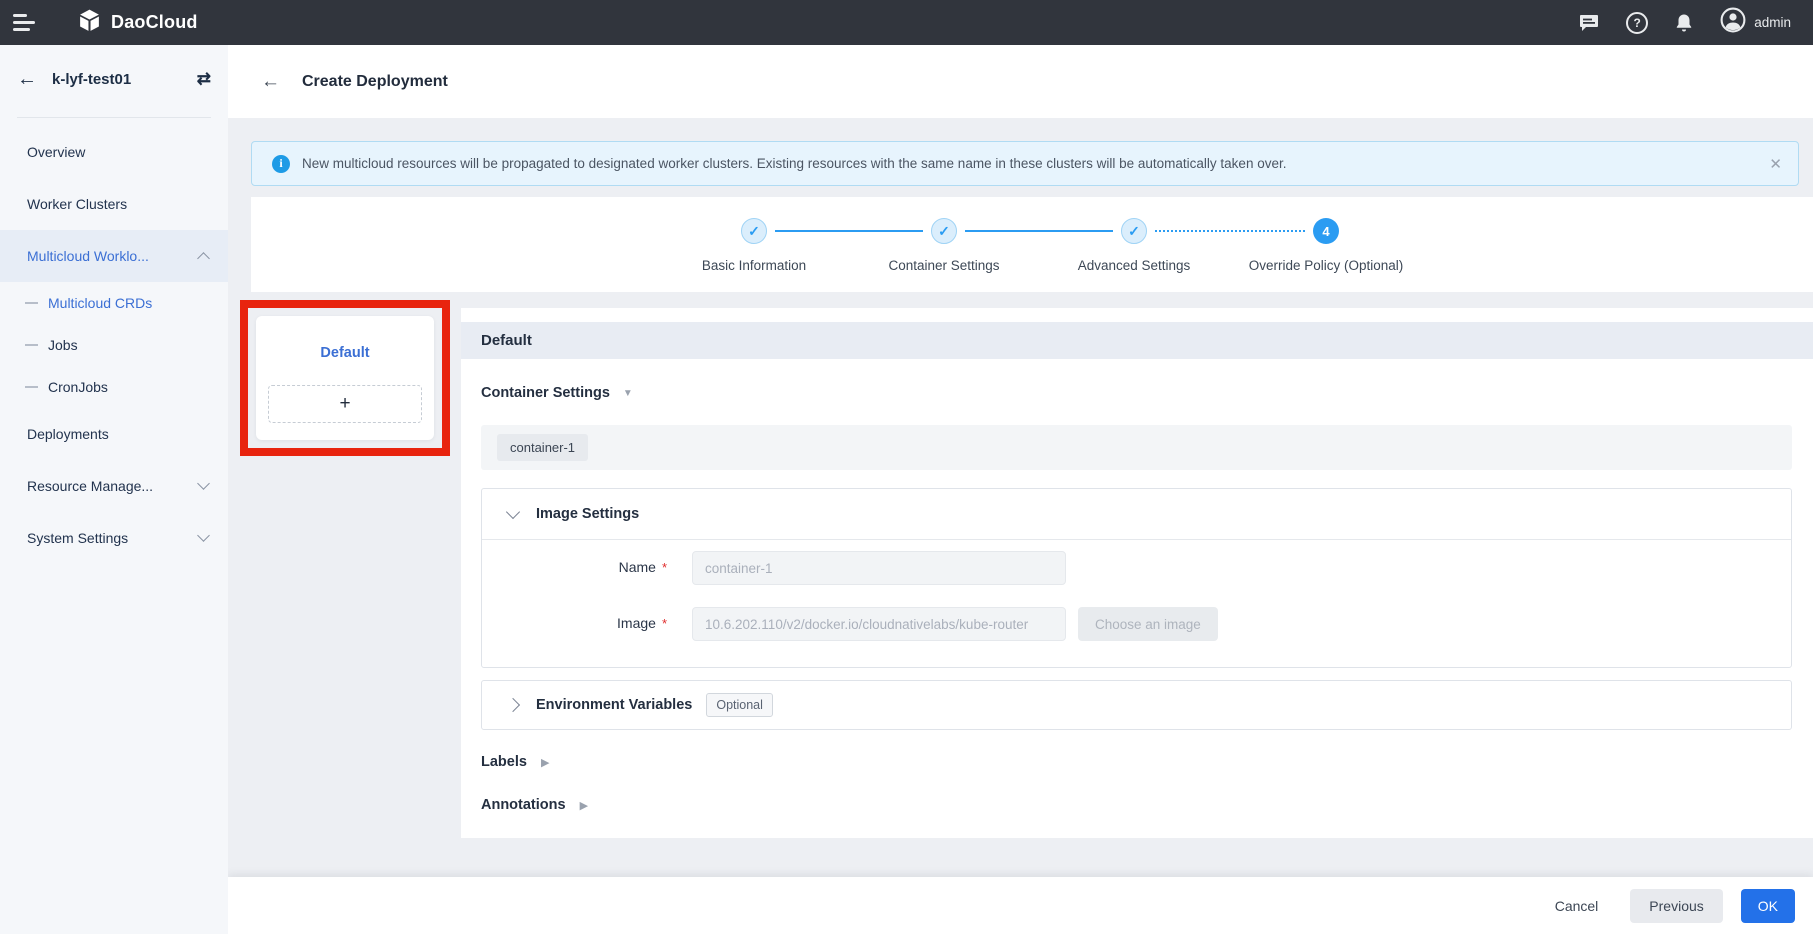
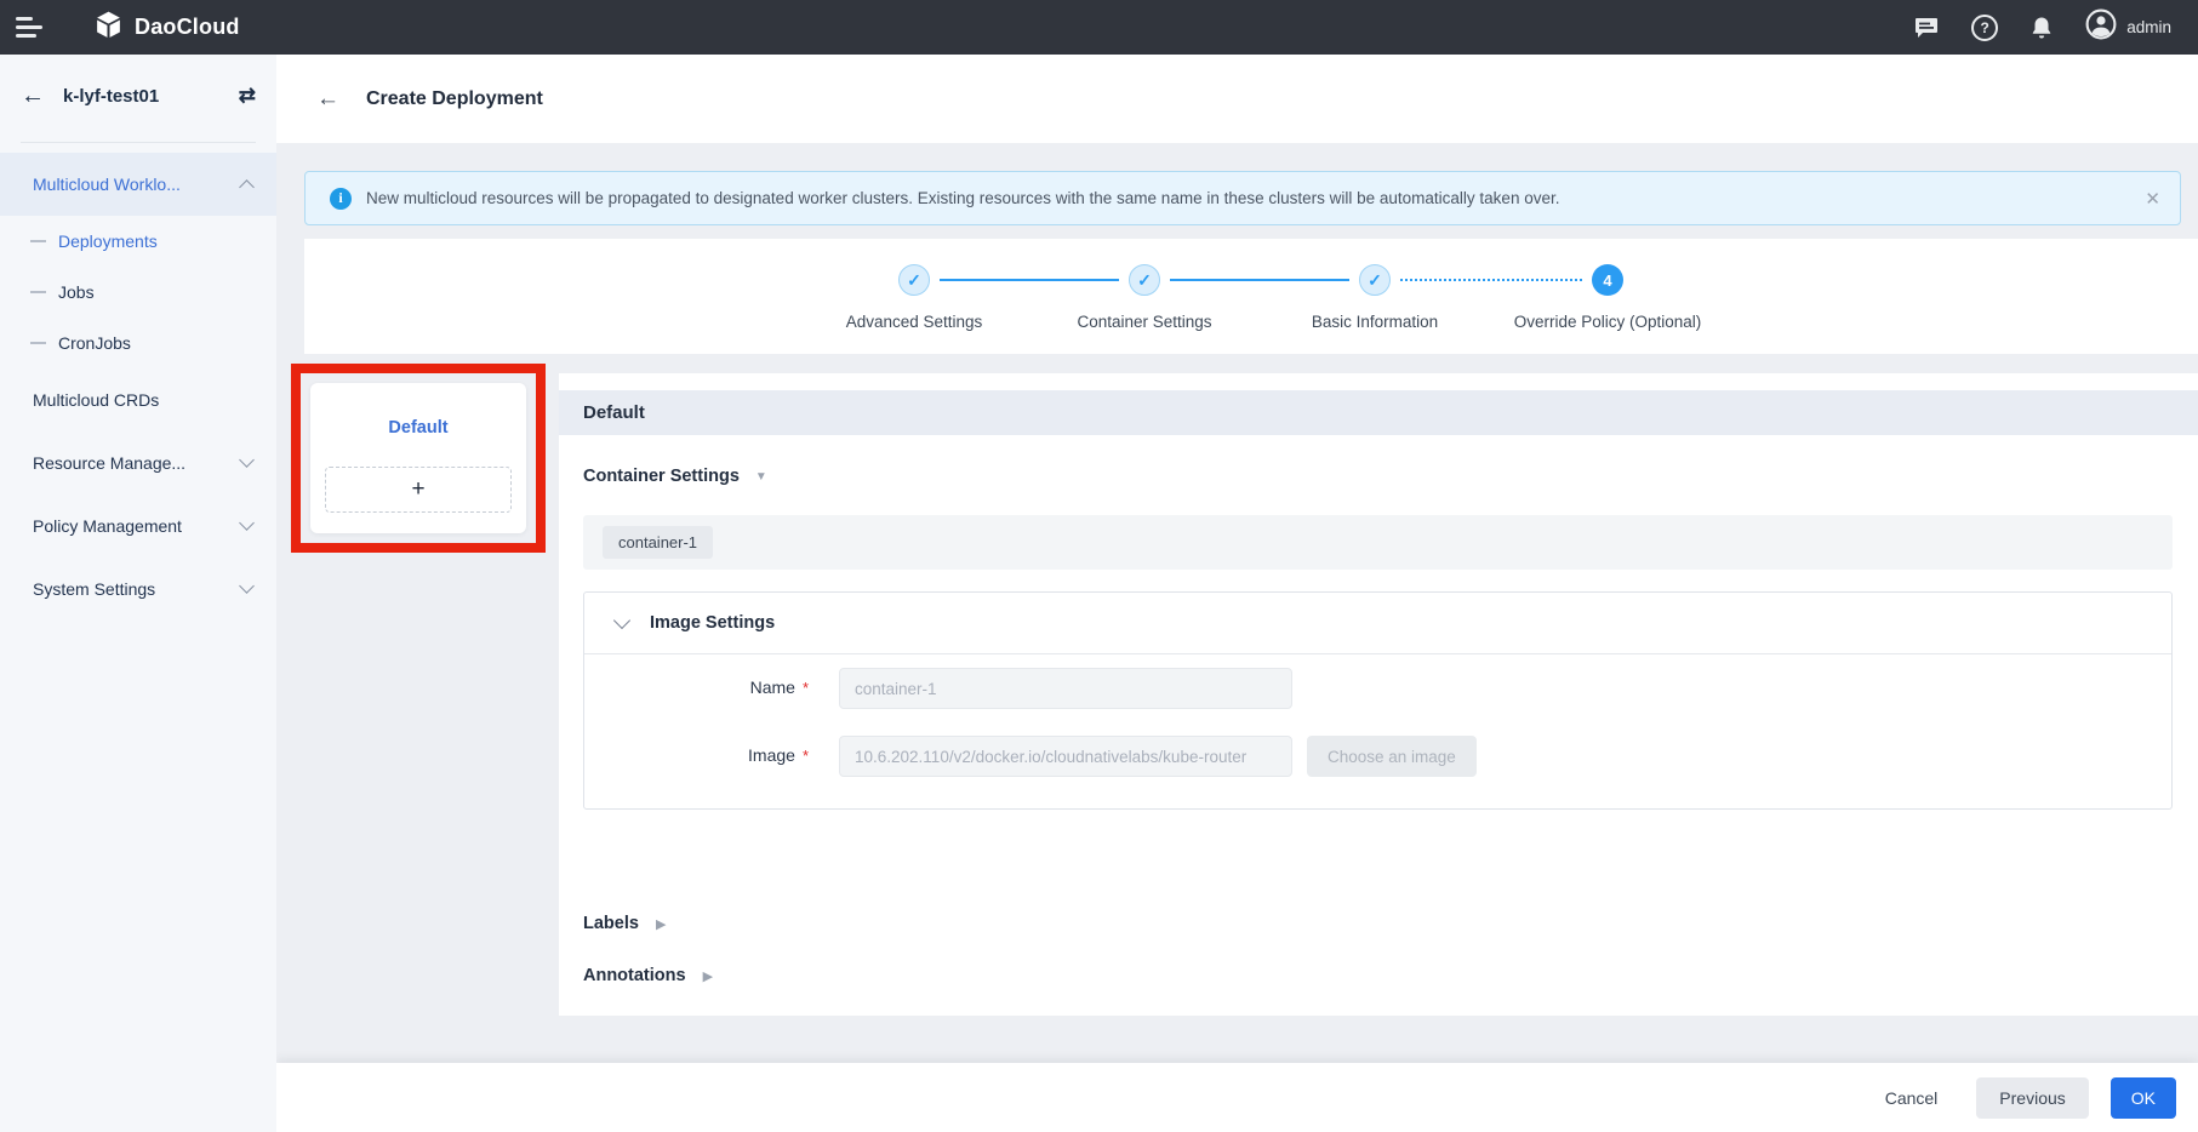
  DaoCloud
  ?
  admin
  ←
  k-lyf-test01
  ⇄
- Overview
- Worker Clusters
  Multicloud Worklo...
- Multicloud CRDs
+ Deployments
  Jobs
  CronJobs
- Deployments
+ Multicloud CRDs
  Resource Manage...
+ Policy Management
  System Settings
  ←
  Create Deployment
  i
  New multicloud resources will be propagated to designated worker clusters. Existing resources with the same name in these clusters will be automatically taken over.
  ✕
  ✓
  ✓
  ✓
  4
- Basic Information
+ Advanced Settings
  Container Settings
- Advanced Settings
+ Basic Information
  Override Policy (Optional)
  Default
  +
  Default
  Container Settings
  ▼
  container-1
  Image Settings
  Name *
  container-1
  Image *
  10.6.202.110/v2/docker.io/cloudnativelabs/kube-router
  Choose an image
- Environment Variables
- Optional
  Labels
  ▶
  Annotations
  ▶
  Cancel
  Previous
  OK
